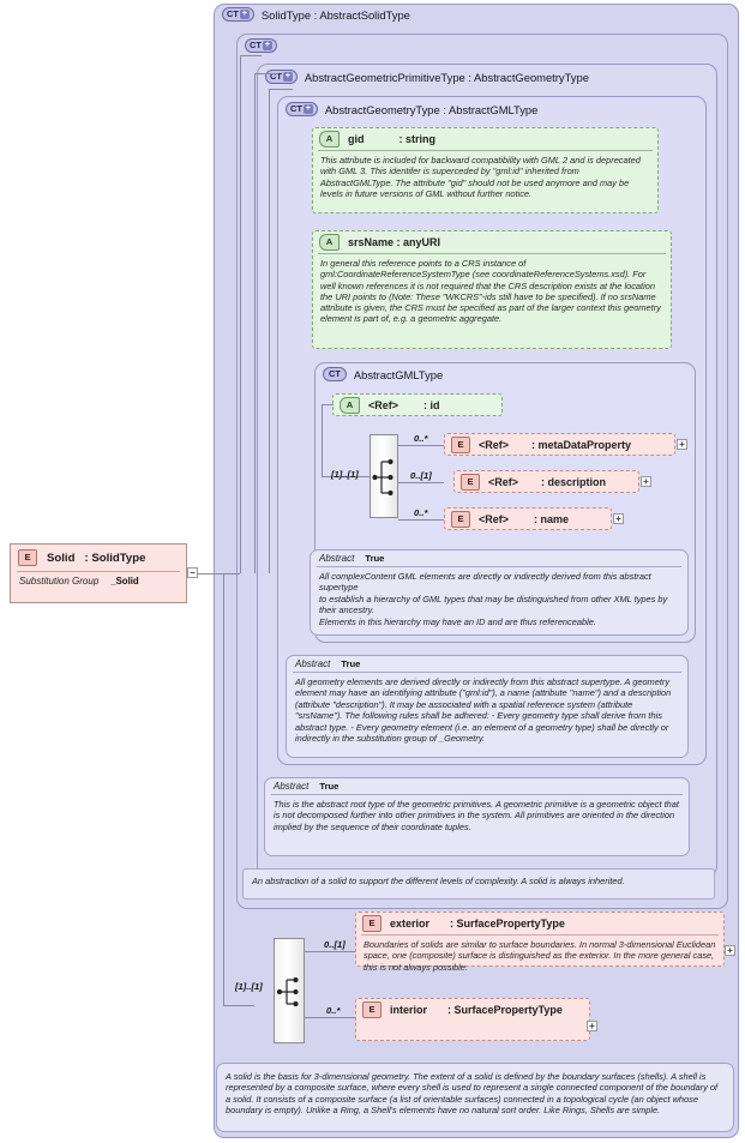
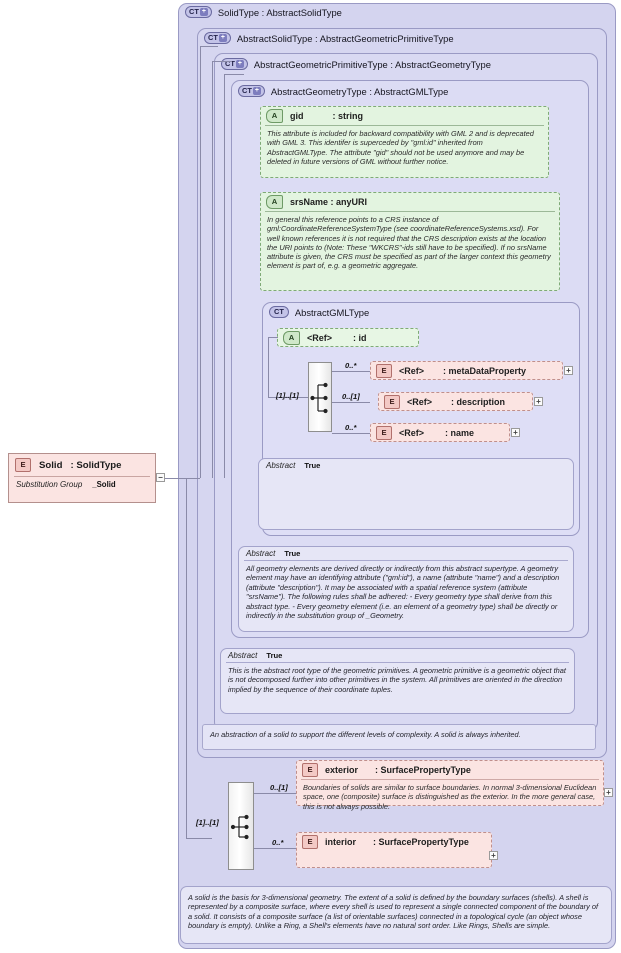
  CT
  SolidType : AbstractSolidType
  CT
+ AbstractSolidType : AbstractGeometricPrimitiveType
  CT
  AbstractGeometricPrimitiveType : AbstractGeometryType
  CT
  AbstractGeometryType : AbstractGMLType
  CT
  AbstractGMLType
  E
  Solid
  : SolidType
  Substitution Group
  _Solid
  −
  A
  gid
  : string
- This attribute is included for backward compatibility with GML 2 and is deprecated with GML 3. This identifer is superceded by "gml:id" inherited from AbstractGMLType. The attribute "gid" should not be used anymore and may be levels in future versions of GML without further notice.
+ This attribute is included for backward compatibility with GML 2 and is deprecated with GML 3. This identifer is superceded by "gml:id" inherited from AbstractGMLType. The attribute "gid" should not be used anymore and may be deleted in future versions of GML without further notice.
  A
  srsName : anyURI
  In general this reference points to a CRS instance of gml:CoordinateReferenceSystemType (see coordinateReferenceSystems.xsd). For well known references it is not required that the CRS description exists at the location the URI points to (Note: These "WKCRS"-ids still have to be specified). If no srsName attribute is given, the CRS must be specified as part of the larger context this geometry element is part of, e.g. a geometric aggregate.
  A
  <Ref>
  : id
  [1]..[1]
  0..*
  0..[1]
  0..*
  E
  <Ref>
  : metaDataProperty
  +
  E
  <Ref>
  : description
  +
  E
  <Ref>
  : name
  +
  Abstract
  True
- All complexContent GML elements are directly or indirectly derived from this abstract supertype
- to establish a hierarchy of GML types that may be distinguished from other XML types by their ancestry.
- Elements in this hierarchy may have an ID and are thus referenceable.
  Abstract
  True
  All geometry elements are derived directly or indirectly from this abstract supertype. A geometry element may have an identifying attribute ("gml:id"), a name (attribute "name") and a description (attribute "description"). It may be associated with a spatial reference system (attribute "srsName"). The following rules shall be adhered: - Every geometry type shall derive from this abstract type. - Every geometry element (i.e. an element of a geometry type) shall be directly or indirectly in the substitution group of _Geometry.
  Abstract
  True
  This is the abstract root type of the geometric primitives. A geometric primitive is a geometric object that is not decomposed further into other primitives in the system. All primitives are oriented in the direction implied by the sequence of their coordinate tuples.
  An abstraction of a solid to support the different levels of complexity. A solid is always inherited.
  [1]..[1]
  0..[1]
  0..*
  E
  exterior
  : SurfacePropertyType
  Boundaries of solids are similar to surface boundaries. In normal 3-dimensional Euclidean space, one (composite) surface is distinguished as the exterior. In the more general case, this is not always possible.
  +
  E
  interior
  : SurfacePropertyType
  +
  A solid is the basis for 3-dimensional geometry. The extent of a solid is defined by the boundary surfaces (shells). A shell is represented by a composite surface, where every shell is used to represent a single connected component of the boundary of a solid. It consists of a composite surface (a list of orientable surfaces) connected in a topological cycle (an object whose boundary is empty). Unlike a Ring, a Shell's elements have no natural sort order. Like Rings, Shells are simple.
